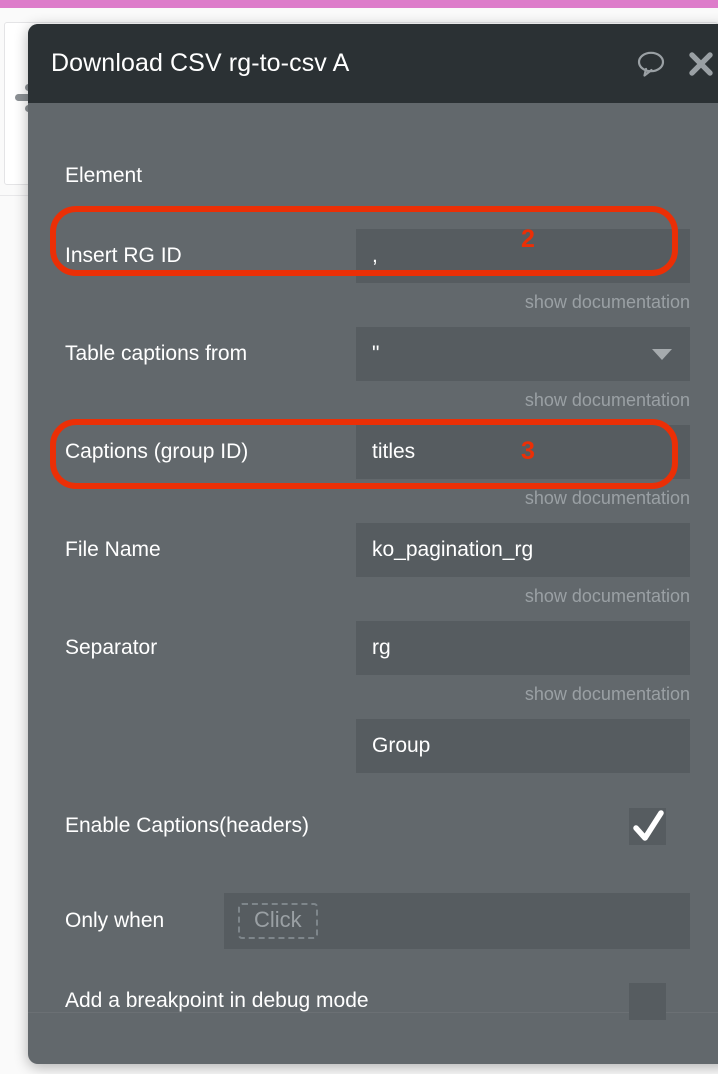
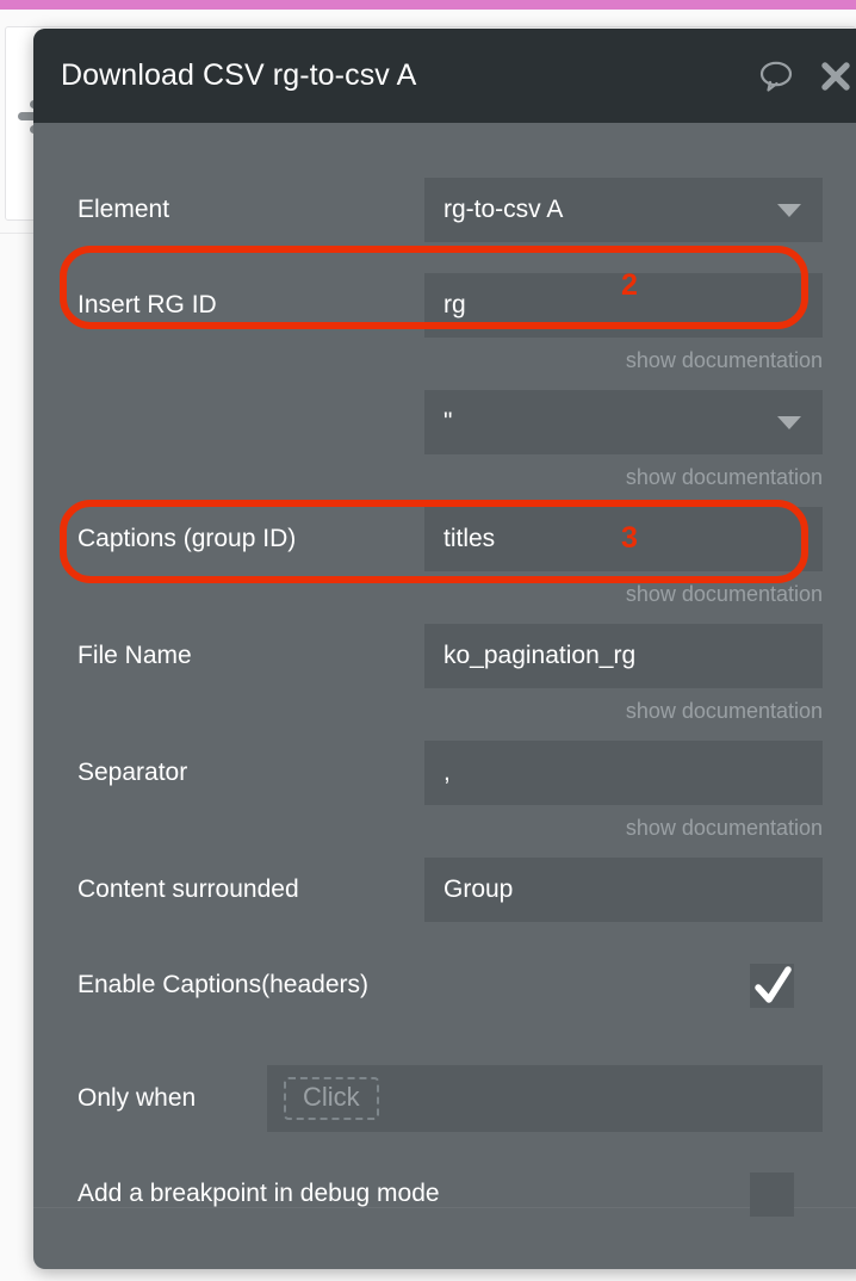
  Download CSV rg-to-csv A
  Element
+ rg-to-csv A
  Insert RG ID
- ,
+ rg
  show documentation
- Table captions from
  "
  show documentation
  Captions (group ID)
  titles
  show documentation
  File Name
  ko_pagination_rg
  show documentation
  Separator
- rg
+ ,
  show documentation
+ Content surrounded
  Group
  Enable Captions(headers)
  Only when
  Click
  Add a breakpoint in debug mode
  2
  3
